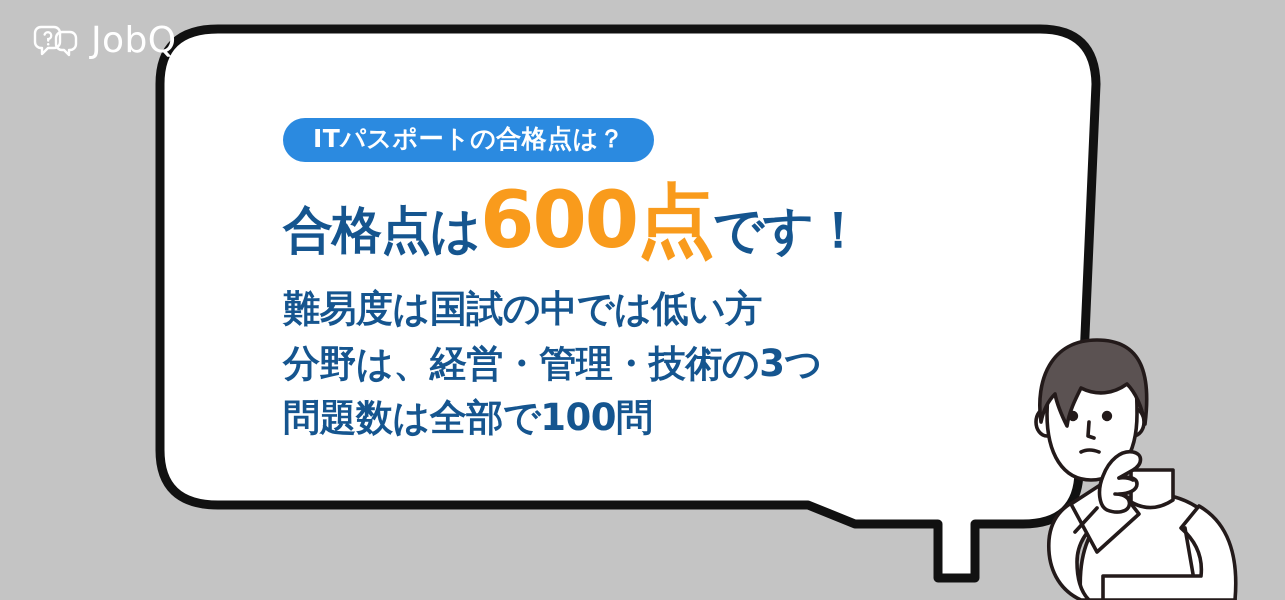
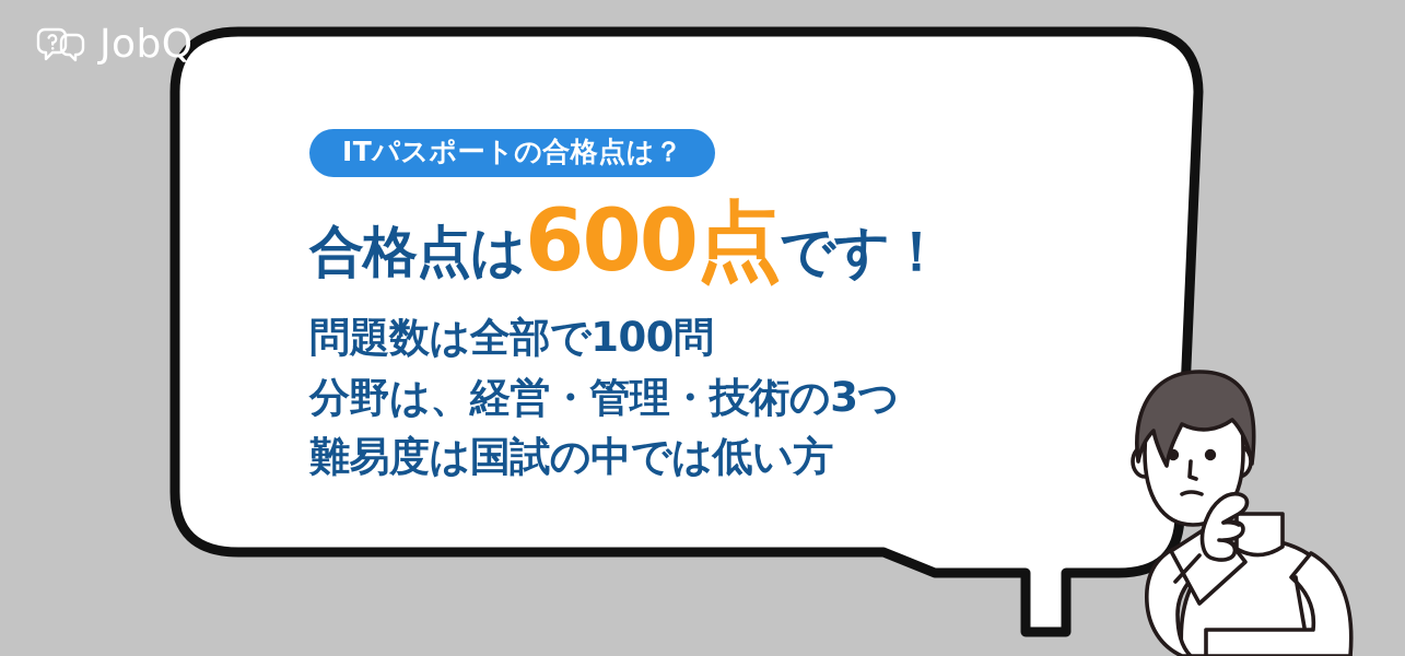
  JobQ
  ITパスポートの合格点は？
  合格点は
  600点
  です！
- 難易度は国試の中では低い方
+ 問題数は全部で100問
  分野は、経営・管理・技術の3つ
- 問題数は全部で100問
+ 難易度は国試の中では低い方
